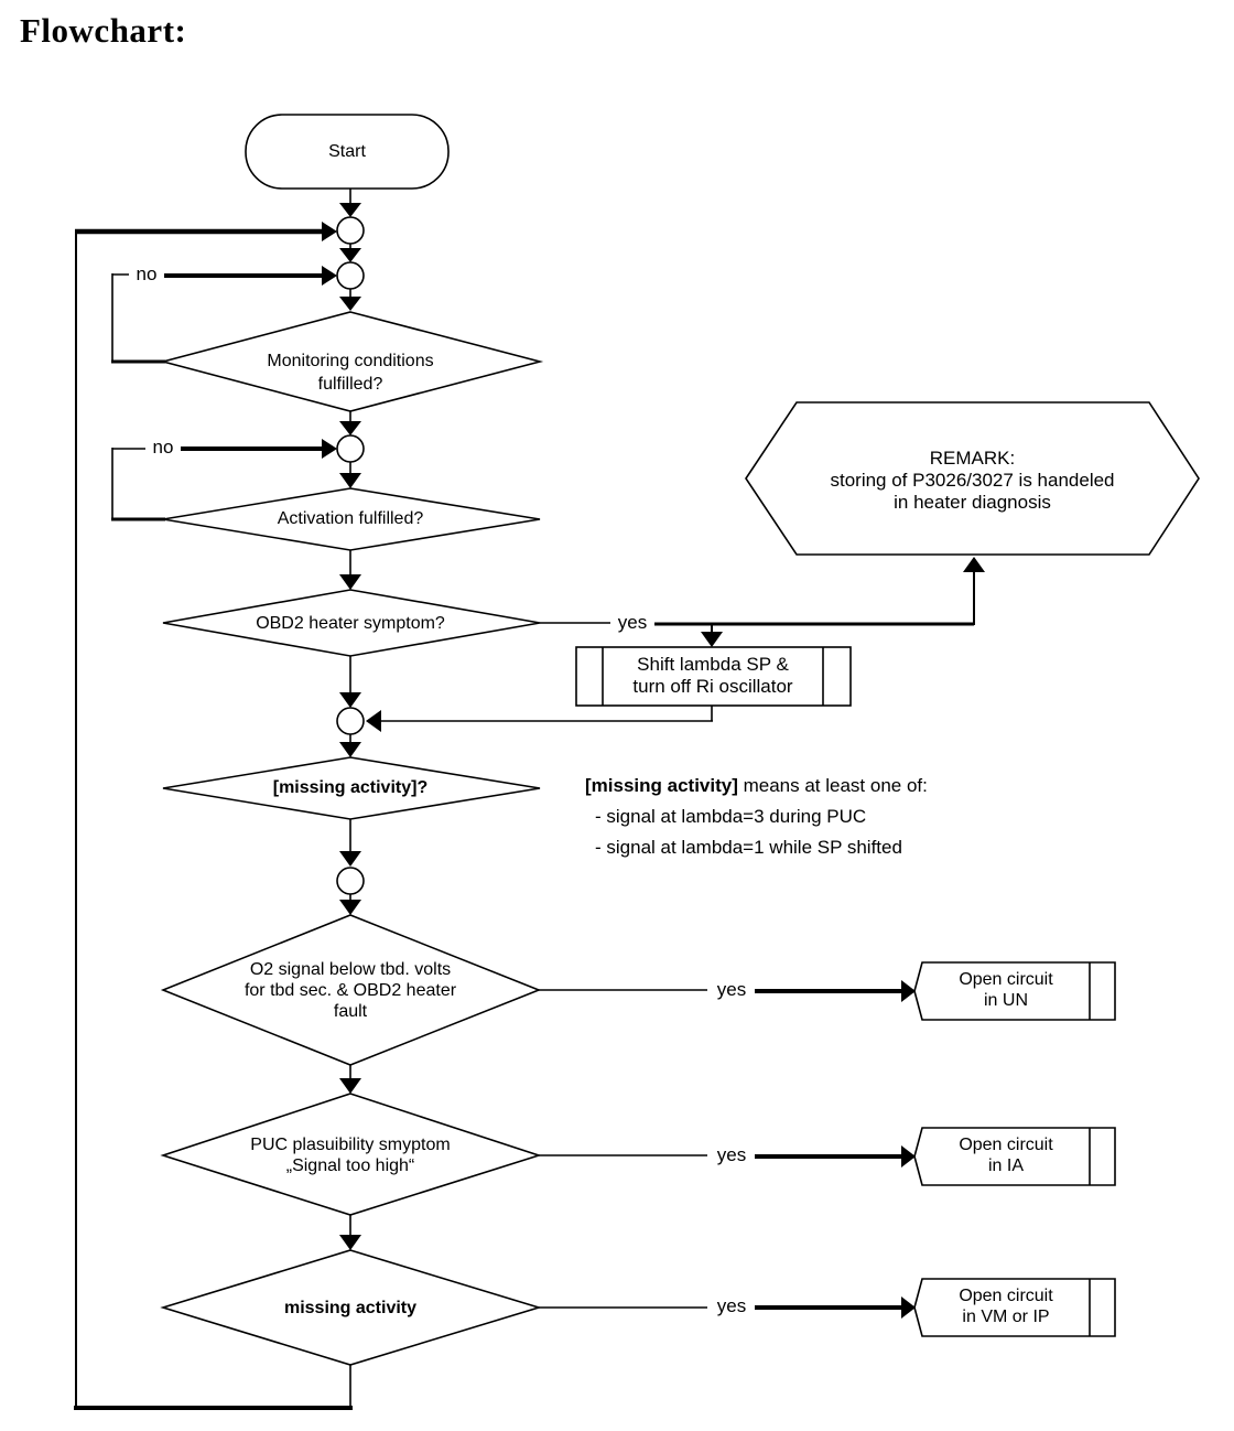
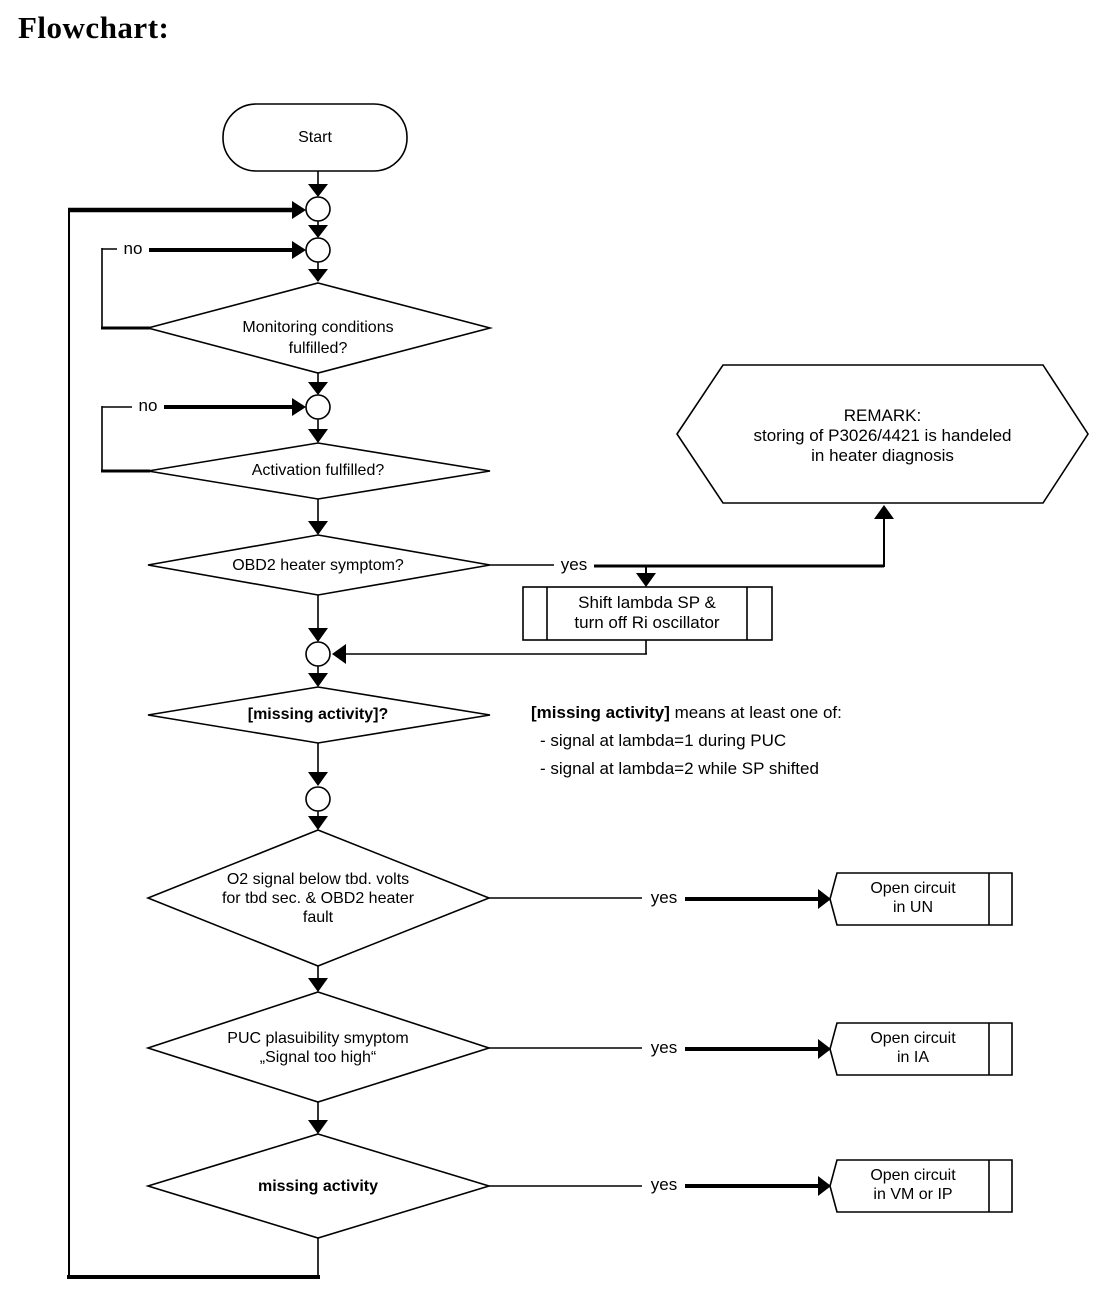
  Flowchart:
  Start
  Monitoring conditions
  fulfilled?
  Activation fulfilled?
  OBD2 heater symptom?
  [missing activity]?
  O2 signal below tbd. volts
  for tbd sec. & OBD2 heater
  fault
  PUC plasuibility smyptom
  „Signal too high“
  missing activity
  Shift lambda SP &
  turn off Ri oscillator
  REMARK:
- storing of P3026/3027 is handeled
+ storing of P3026/4421 is handeled
  in heater diagnosis
  Open circuit
  in UN
  Open circuit
  in IA
  Open circuit
  in VM or IP
  no
  no
  yes
  yes
  yes
  yes
  [missing activity] means at least one of:
- - signal at lambda=3 during PUC
+ - signal at lambda=1 during PUC
- - signal at lambda=1 while SP shifted
+ - signal at lambda=2 while SP shifted
